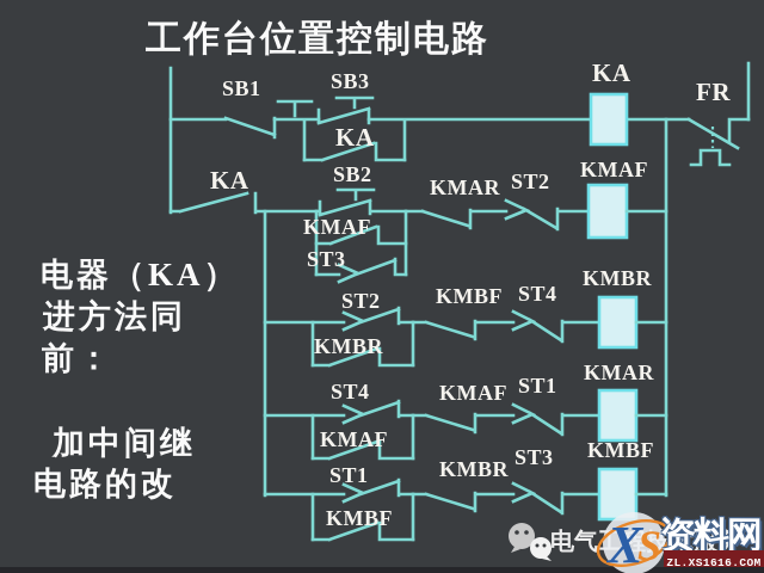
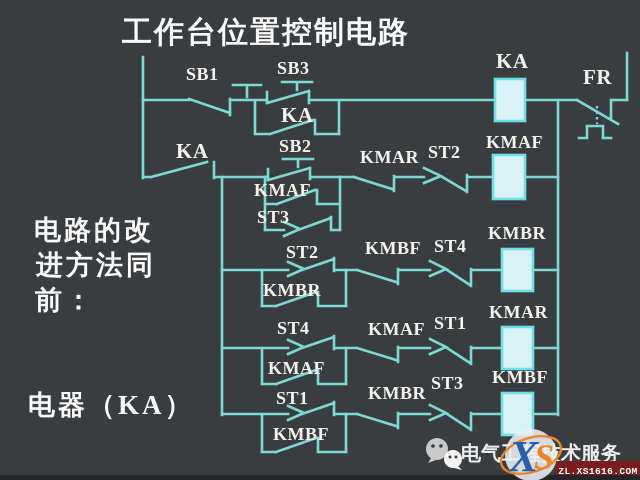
  工作台位置控制电路
- 电器（KA）
+ 电路的改
  进方法同
  前：
- 加中间继
- 电路的改
+ 电器（KA）
  SB1
  SB3
  KA
  KA
  FR
  KA
  SB2
  KMAF
  ST3
  KMAR
  ST2
  KMAF
  ST2
  KMBR
  KMBF
  ST4
  KMBR
  ST4
  KMAF
  KMAF
  ST1
  KMAR
  ST1
  KMBF
  KMBR
  ST3
  KMBF
  电气工程技术服务
  X
  S
- 资料网
  ZL.XS1616.COM
